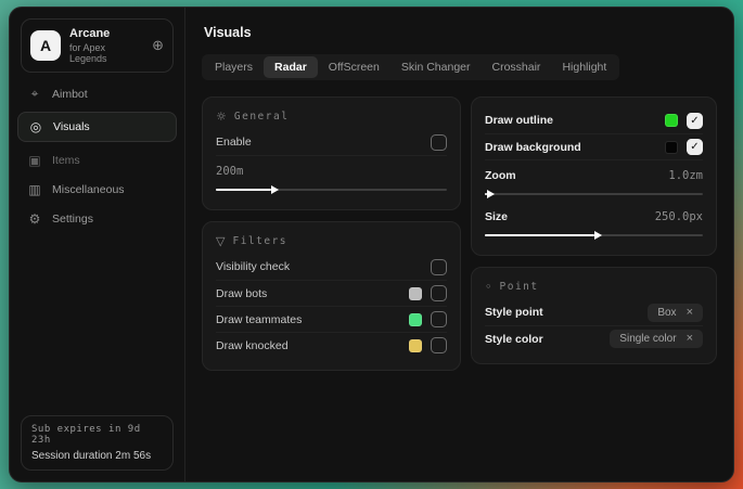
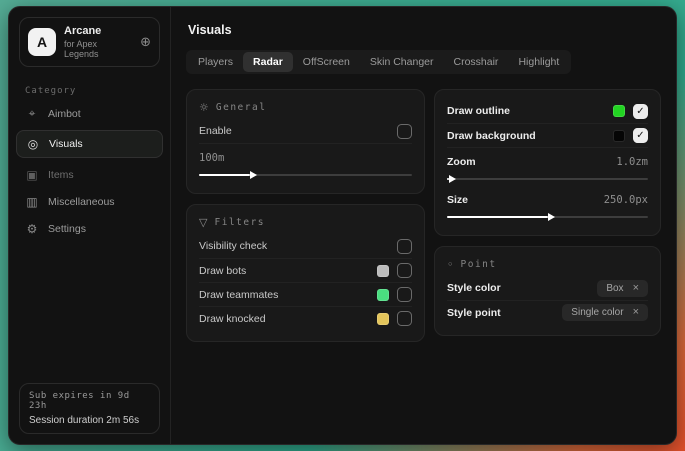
  A
  Arcane
  for Apex Legends
  ⊕
+ Category
  ⌖
  Aimbot
  ◎
  Visuals
  ▣
  Items
  ▥
  Miscellaneous
  ⚙
  Settings
  Sub expires in 9d 23h
  Session duration 2m 56s
  Visuals
  Players
  Radar
  OffScreen
  Skin Changer
  Crosshair
  Highlight
  ☼
  General
  Enable
- 200m
+ 100m
  ▽
  Filters
  Visibility check
  Draw bots
  Draw teammates
  Draw knocked
  Draw outline
  ✓
  Draw background
  ✓
  Zoom
  1.0zm
  Size
  250.0px
  ◦
  Point
- Style point
+ Style color
  Box
  ×
- Style color
+ Style point
  Single color
  ×
